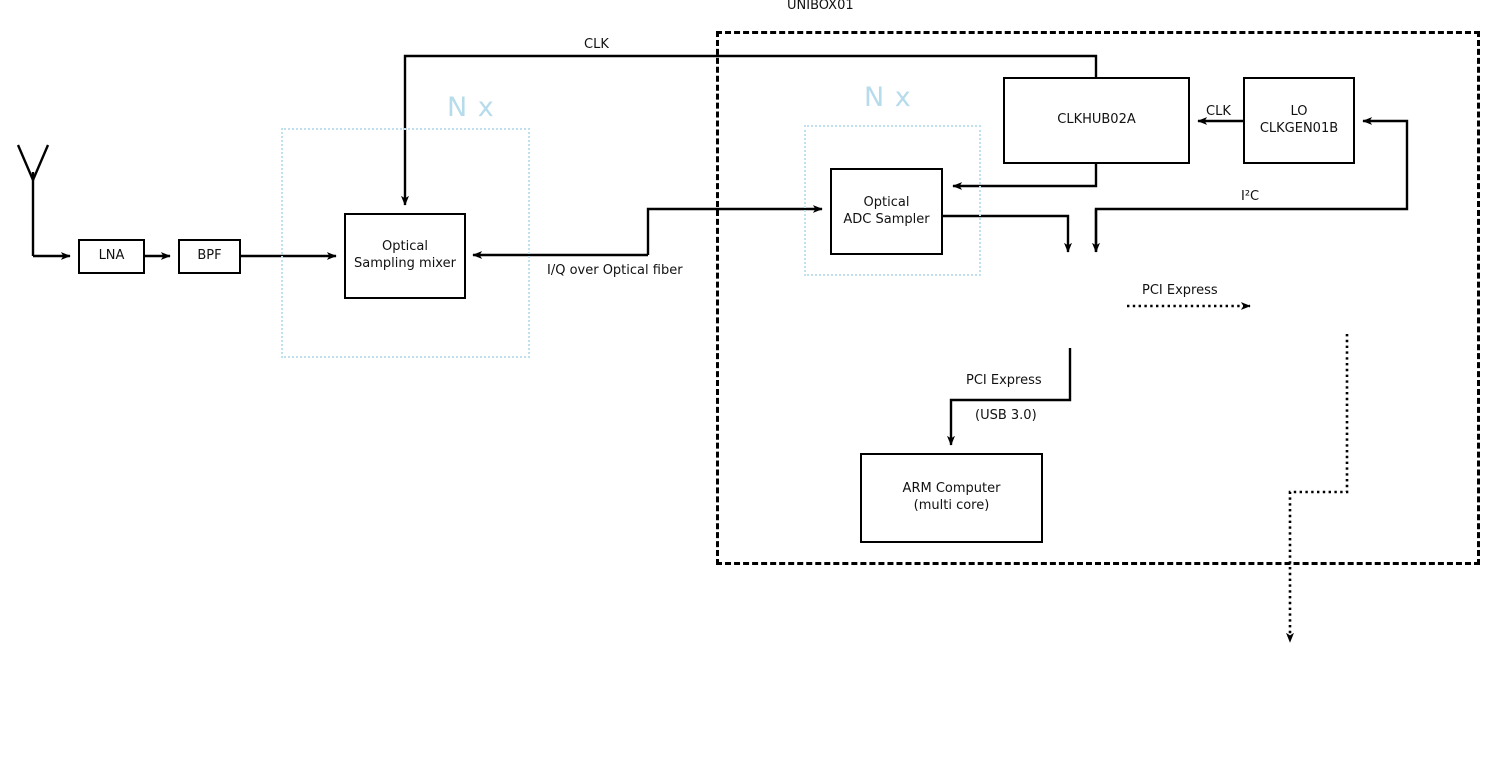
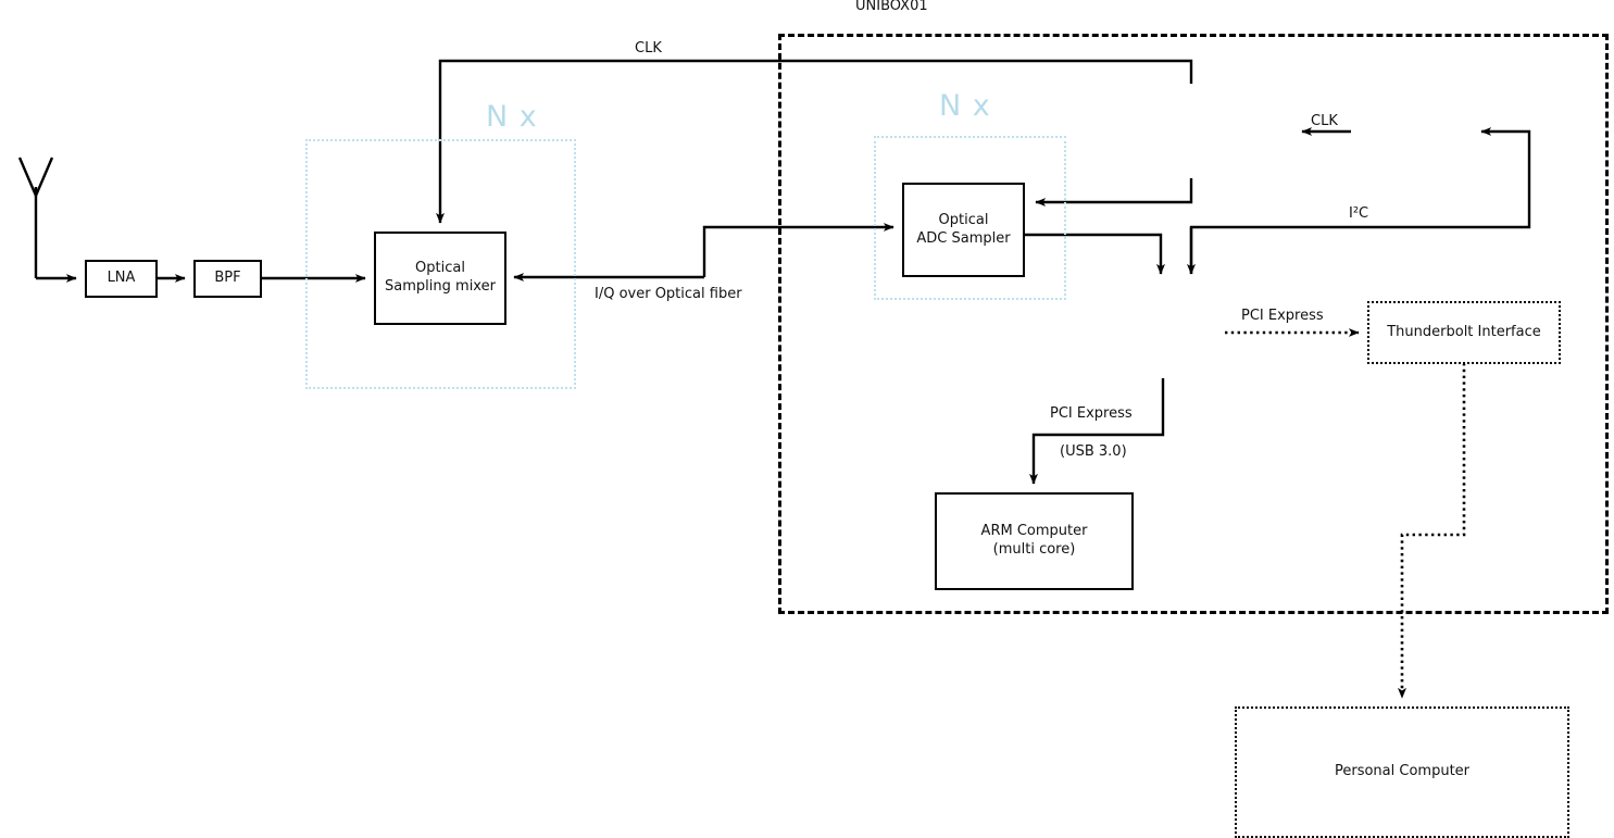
  UNIBOX01
  N x
  N x
  LNA
  BPF
  Optical
  Sampling mixer
  Optical
  ADC Sampler
- CLKHUB02A
- LO
- CLKGEN01B
  ARM Computer
  (multi core)
+ Thunderbolt Interface
+ Personal Computer
  CLK
  CLK
  I/Q over Optical fiber
  I²C
  PCI Express
  PCI Express
  (USB 3.0)
